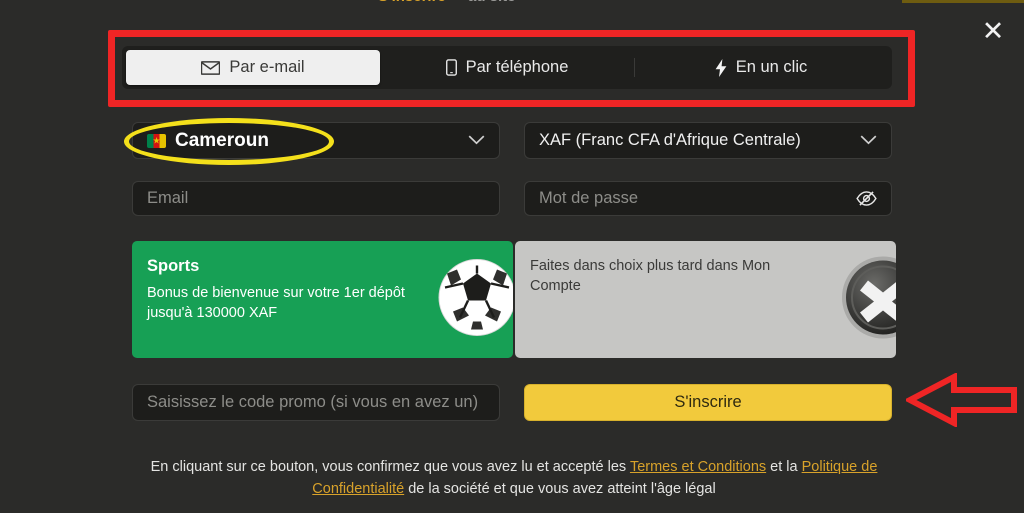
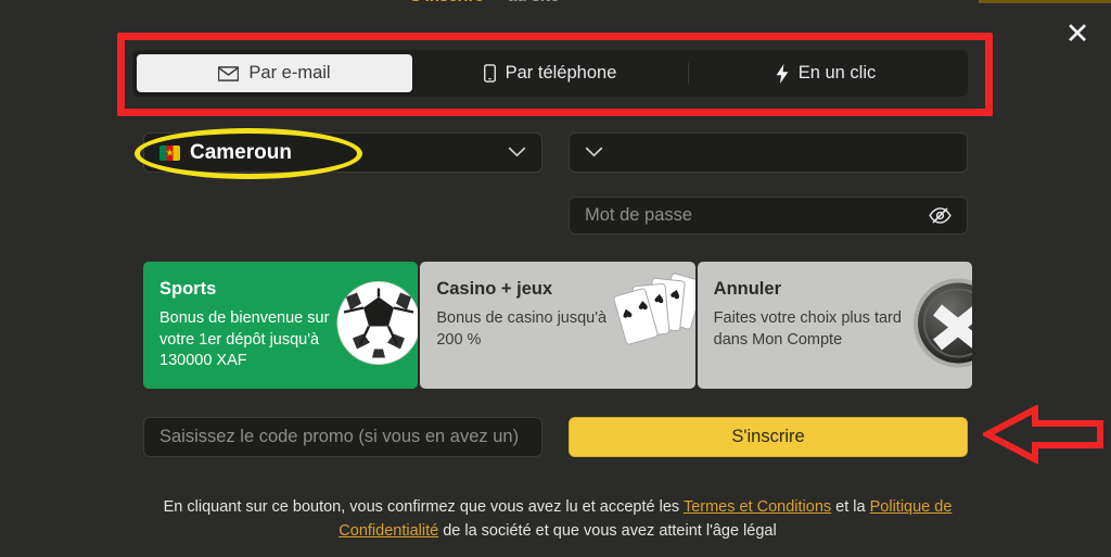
  ✕
  Par e-mail
  Par téléphone
  En un clic
  ★
  Cameroun
- XAF (Franc CFA d'Afrique Centrale)
- Email
  Mot de passe
  Sports
  Bonus de bienvenue sur votre 1er dépôt jusqu'à 130000 XAF
+ Casino + jeux
+ Bonus de casino jusqu'à 200 %
+ Annuler
- Faites dans choix plus tard dans Mon Compte
+ Faites votre choix plus tard dans Mon Compte
  Saisissez le code promo (si vous en avez un)
  S'inscrire
  En cliquant sur ce bouton, vous confirmez que vous avez lu et accepté les Termes et Conditions et la Politique de Confidentialité de la société et que vous avez atteint l'âge légal
